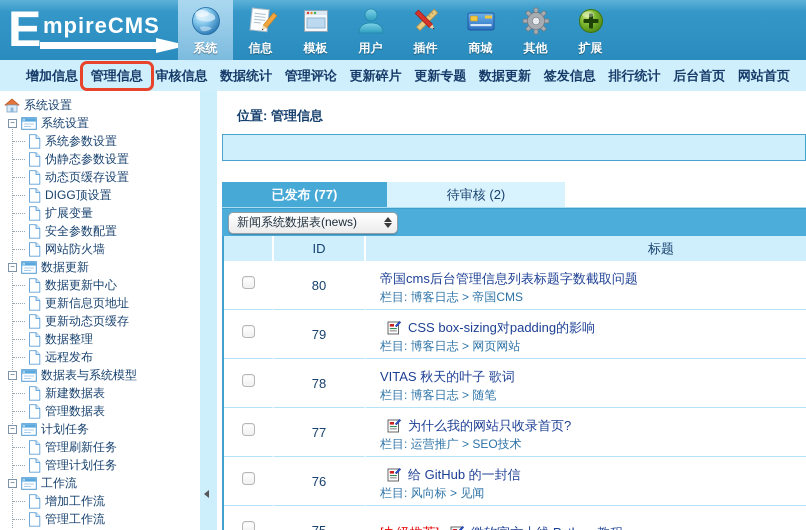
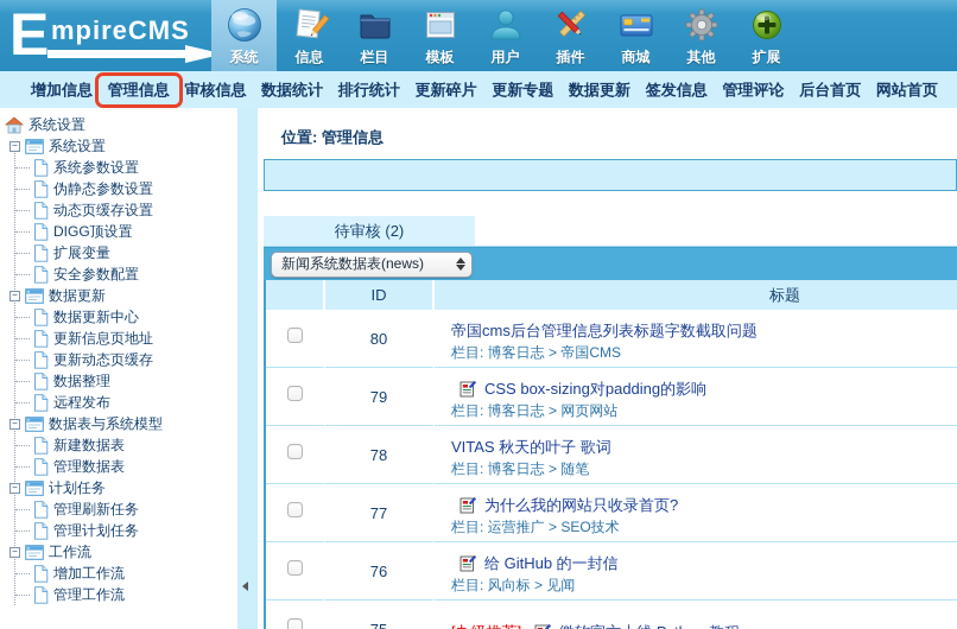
  E
  mpireCMS
  系统
  信息
+ 栏目
  模板
  用户
  插件
  商城
  其他
  扩展
  增加信息
  管理信息
  审核信息
  数据统计
- 管理评论
+ 排行统计
  更新碎片
  更新专题
  数据更新
  签发信息
- 排行统计
+ 管理评论
  后台首页
  网站首页
  系统设置
  −
  系统设置
  系统参数设置
  伪静态参数设置
  动态页缓存设置
  DIGG顶设置
  扩展变量
  安全参数配置
- 网站防火墙
  −
  数据更新
  数据更新中心
  更新信息页地址
  更新动态页缓存
  数据整理
  远程发布
  −
  数据表与系统模型
  新建数据表
  管理数据表
  −
  计划任务
  管理刷新任务
  管理计划任务
  −
  工作流
  增加工作流
  管理工作流
  位置: 管理信息
- 已发布 (77)
  待审核 (2)
  新闻系统数据表(news)
  	ID	标题
  	80	帝国cms后台管理信息列表标题字数截取问题栏目: 博客日志 > 帝国CMS
  	79	CSS box-sizing对padding的影响栏目: 博客日志 > 网页网站
  	78	VITAS 秋天的叶子 歌词栏目: 博客日志 > 随笔
  	77	为什么我的网站只收录首页?栏目: 运营推广 > SEO技术
  	76	给 GitHub 的一封信栏目: 风向标 > 见闻
